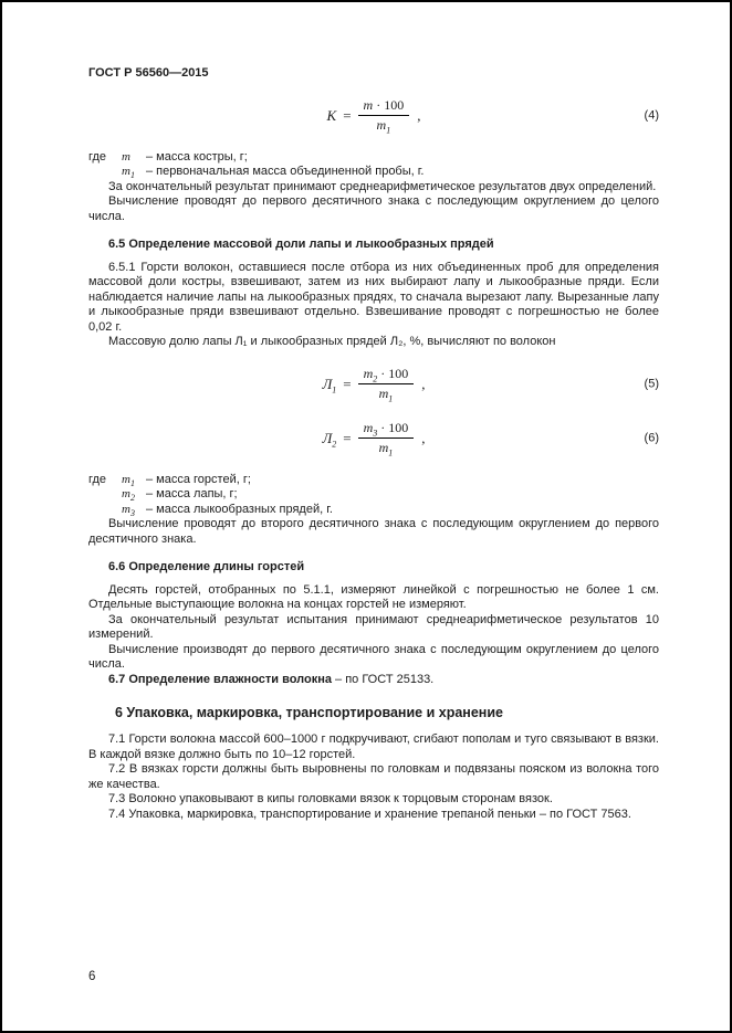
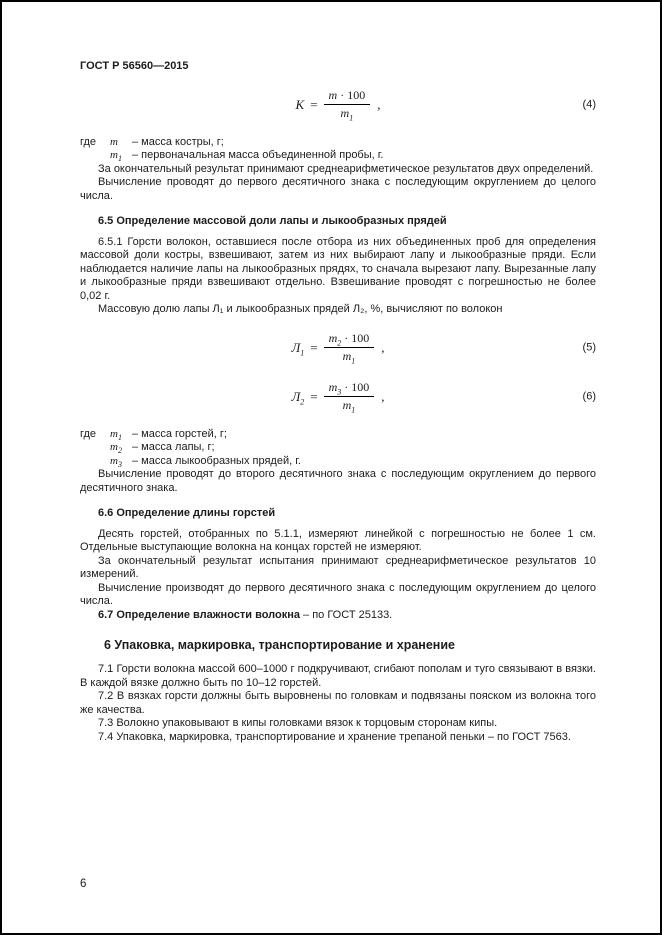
  ГОСТ Р 56560—2015
  K
  =
  m · 100
  m1
  ,
  (4)
  где
  m – масса костры, г;
  m1 – первоначальная масса объединенной пробы, г.
  За окончательный результат принимают среднеарифметическое результатов двух определений.
  Вычисление проводят до первого десятичного знака с последующим округлением до целого числа.
  6.5 Определение массовой доли лапы и лыкообразных прядей
  6.5.1 Горсти волокон, оставшиеся после отбора из них объединенных проб для определения массовой доли костры, взвешивают, затем из них выбирают лапу и лыкообразные пряди. Если наблюдается наличие лапы на лыкообразных прядях, то сначала вырезают лапу. Вырезанные лапу и лыкообразные пряди взвешивают отдельно. Взвешивание проводят с погрешностью не более 0,02 г.
  Массовую долю лапы Л₁ и лыкообразных прядей Л₂, %, вычисляют по волокон
  Л1
  =
  m2 · 100
  m1
  ,
  (5)
  Л2
  =
  m3 · 100
  m1
  ,
  (6)
  где
  m1 – масса горстей, г;
  m2 – масса лапы, г;
  m3 – масса лыкообразных прядей, г.
  Вычисление проводят до второго десятичного знака с последующим округлением до первого десятичного знака.
  6.6 Определение длины горстей
  Десять горстей, отобранных по 5.1.1, измеряют линейкой с погрешностью не более 1 см. Отдельные выступающие волокна на концах горстей не измеряют.
  За окончательный результат испытания принимают среднеарифметическое результатов 10 измерений.
  Вычисление производят до первого десятичного знака с последующим округлением до целого числа.
  6.7 Определение влажности волокна – по ГОСТ 25133.
  6 Упаковка, маркировка, транспортирование и хранение
  7.1 Горсти волокна массой 600–1000 г подкручивают, сгибают пополам и туго связывают в вязки. В каждой вязке должно быть по 10–12 горстей.
  7.2 В вязках горсти должны быть выровнены по головкам и подвязаны пояском из волокна того же качества.
- 7.3 Волокно упаковывают в кипы головками вязок к торцовым сторонам вязок.
+ 7.3 Волокно упаковывают в кипы головками вязок к торцовым сторонам кипы.
  7.4 Упаковка, маркировка, транспортирование и хранение трепаной пеньки – по ГОСТ 7563.
  6
